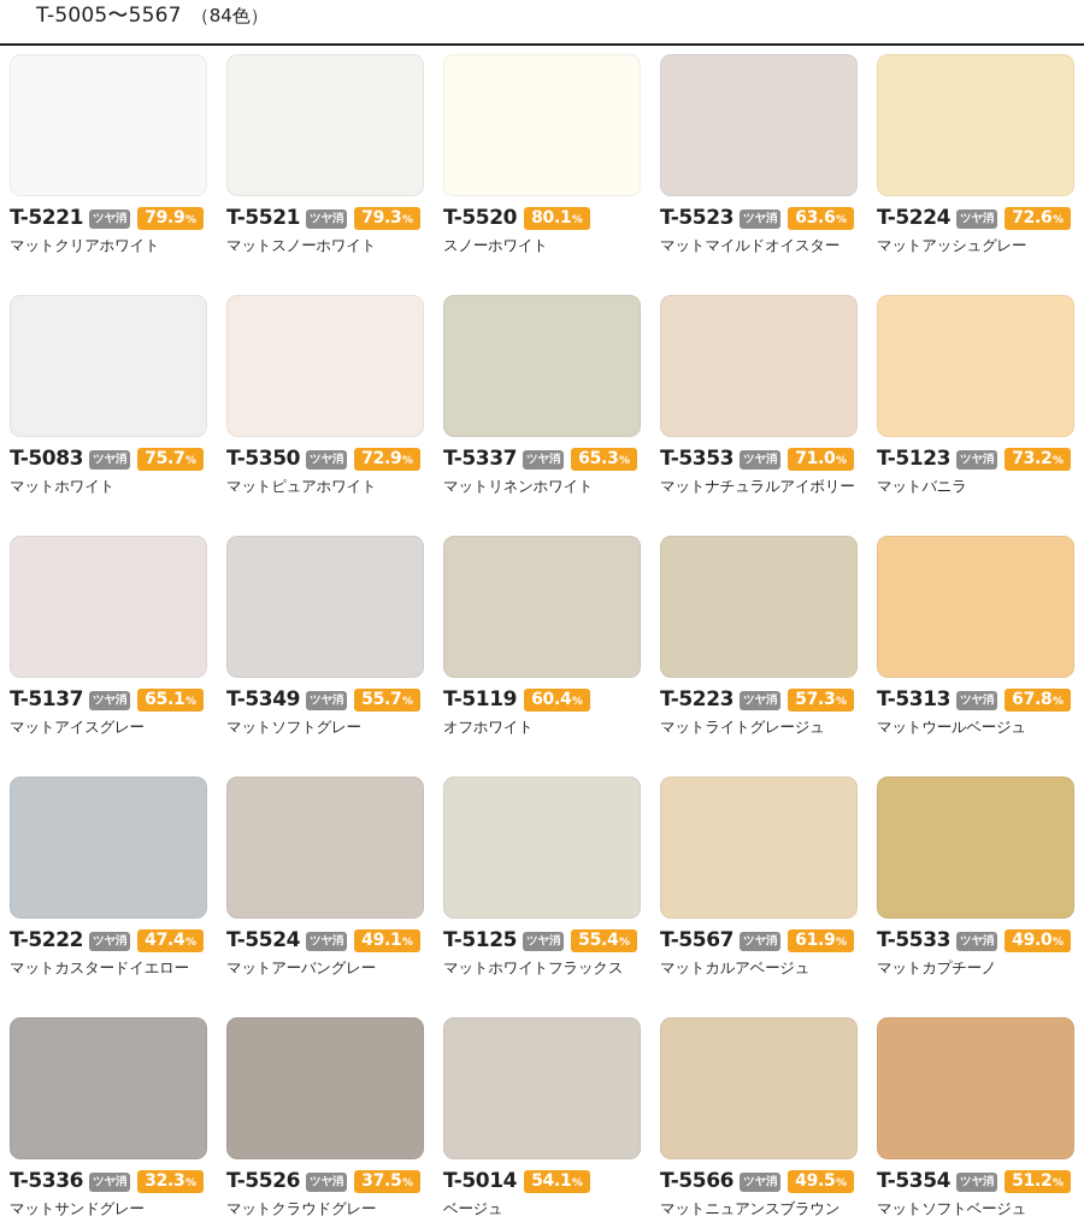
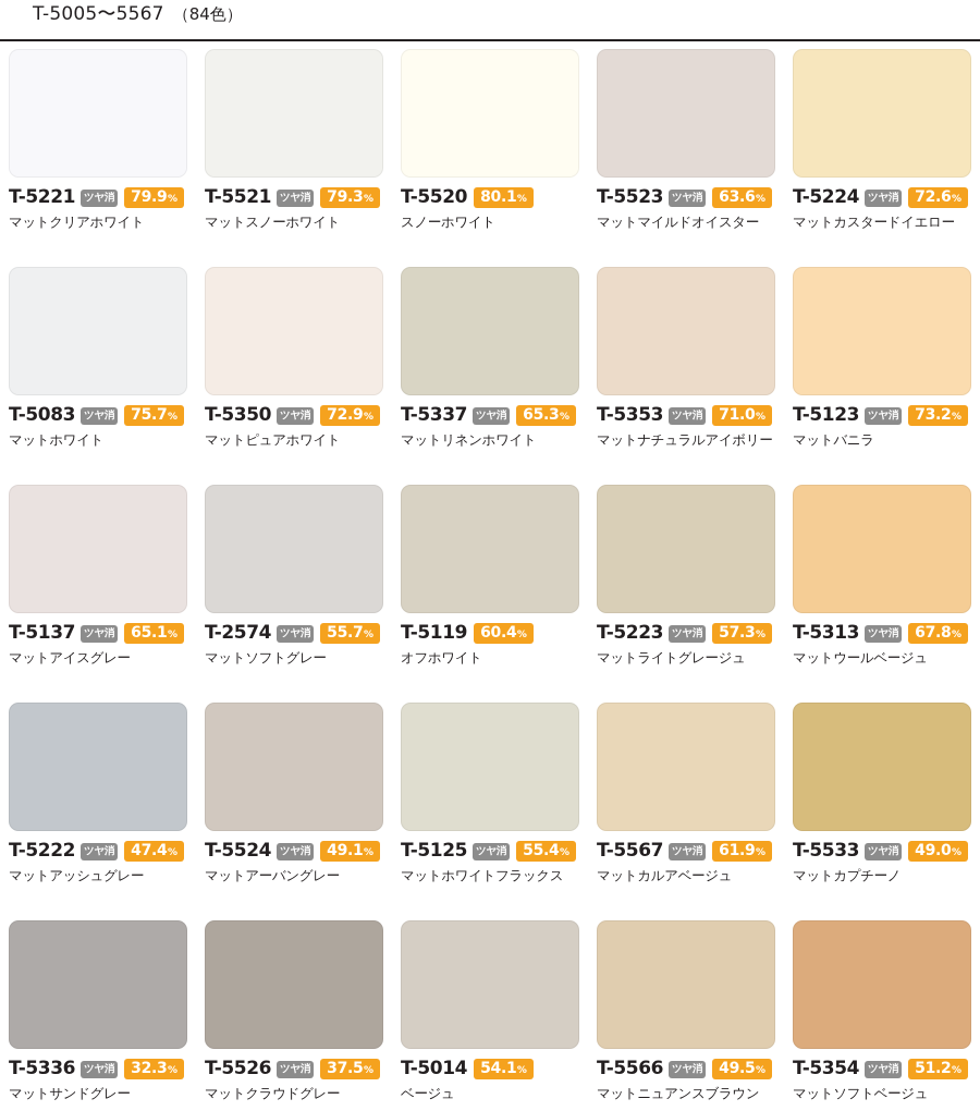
  T-5005〜5567
  （84色）
  T-5221
  ツヤ消
  79.9
  %
  マットクリアホワイト
  T-5521
  ツヤ消
  79.3
  %
  マットスノーホワイト
  T-5520
  80.1
  %
  スノーホワイト
  T-5523
  ツヤ消
  63.6
  %
  マットマイルドオイスター
  T-5224
  ツヤ消
  72.6
  %
- マットアッシュグレー
+ マットカスタードイエロー
  T-5083
  ツヤ消
  75.7
  %
  マットホワイト
  T-5350
  ツヤ消
  72.9
  %
  マットピュアホワイト
  T-5337
  ツヤ消
  65.3
  %
  マットリネンホワイト
  T-5353
  ツヤ消
  71.0
  %
  マットナチュラルアイボリー
  T-5123
  ツヤ消
  73.2
  %
  マットバニラ
  T-5137
  ツヤ消
  65.1
  %
  マットアイスグレー
- T-5349
+ T-2574
  ツヤ消
  55.7
  %
  マットソフトグレー
  T-5119
  60.4
  %
  オフホワイト
  T-5223
  ツヤ消
  57.3
  %
  マットライトグレージュ
  T-5313
  ツヤ消
  67.8
  %
  マットウールベージュ
  T-5222
  ツヤ消
  47.4
  %
- マットカスタードイエロー
+ マットアッシュグレー
  T-5524
  ツヤ消
  49.1
  %
  マットアーバングレー
  T-5125
  ツヤ消
  55.4
  %
  マットホワイトフラックス
  T-5567
  ツヤ消
  61.9
  %
  マットカルアベージュ
  T-5533
  ツヤ消
  49.0
  %
  マットカプチーノ
  T-5336
  ツヤ消
  32.3
  %
  マットサンドグレー
  T-5526
  ツヤ消
  37.5
  %
  マットクラウドグレー
  T-5014
  54.1
  %
  ベージュ
  T-5566
  ツヤ消
  49.5
  %
  マットニュアンスブラウン
  T-5354
  ツヤ消
  51.2
  %
  マットソフトベージュ
